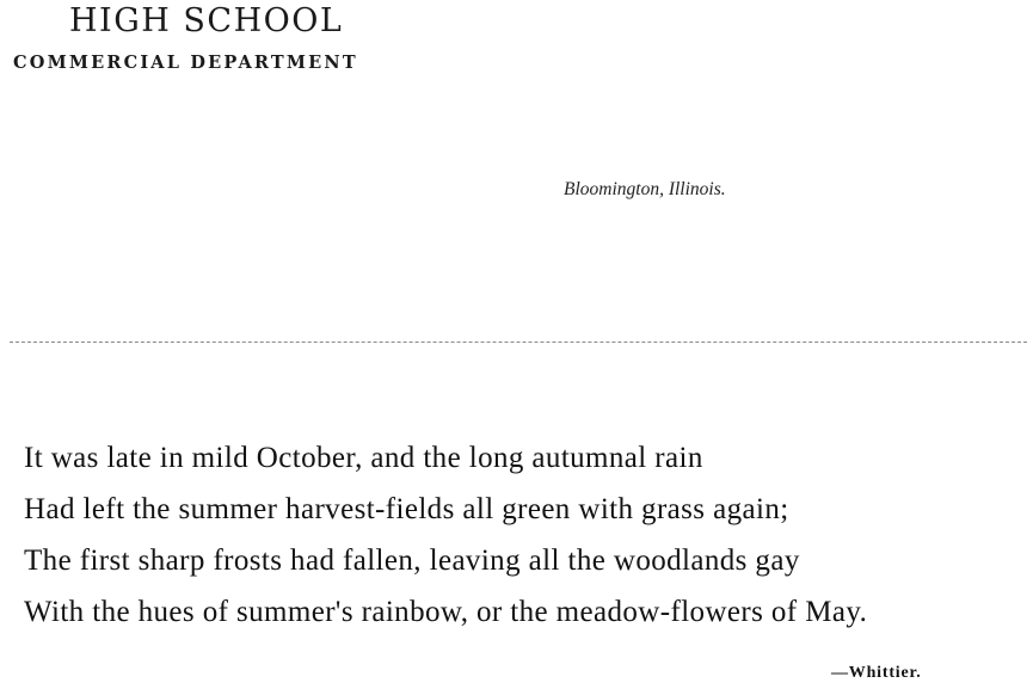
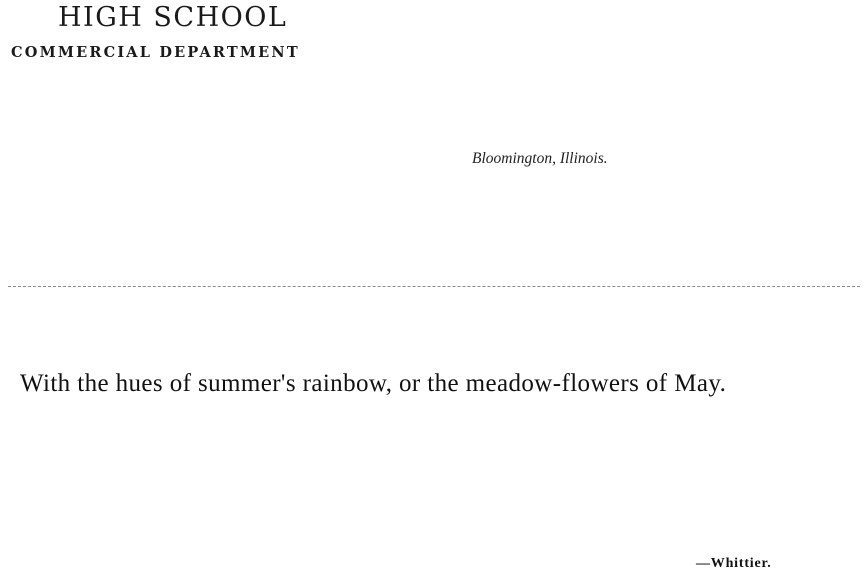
  HIGH SCHOOL
  COMMERCIAL DEPARTMENT
  Bloomington, Illinois.
- It was late in mild October, and the long autumnal rain
- Had left the summer harvest-fields all green with grass again;
- The first sharp frosts had fallen, leaving all the woodlands gay
  With the hues of summer's rainbow, or the meadow-flowers of May.
  —Whittier.
